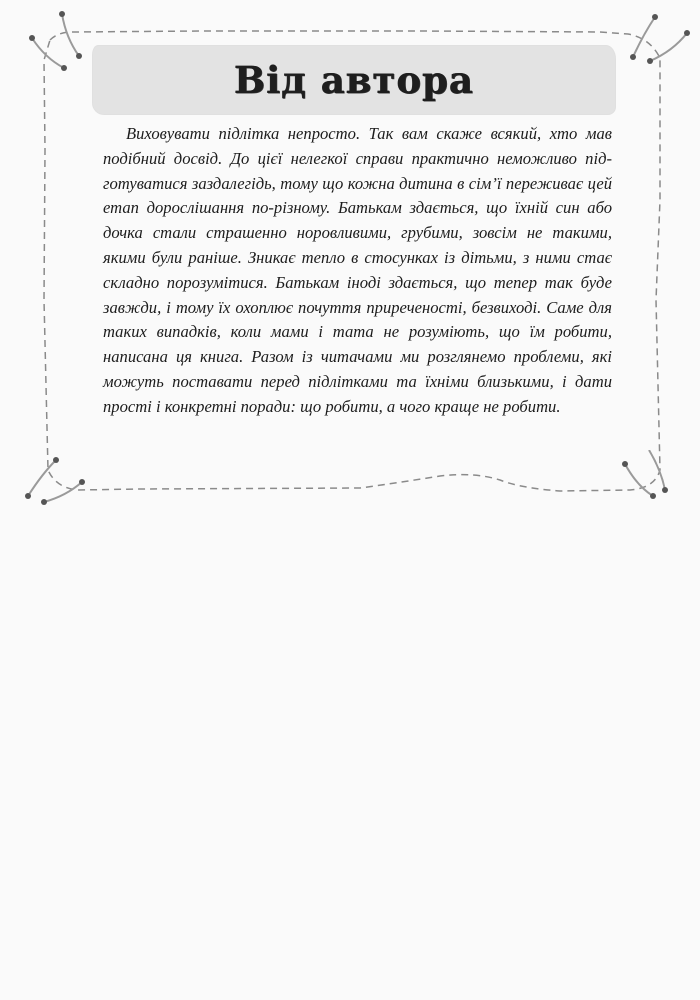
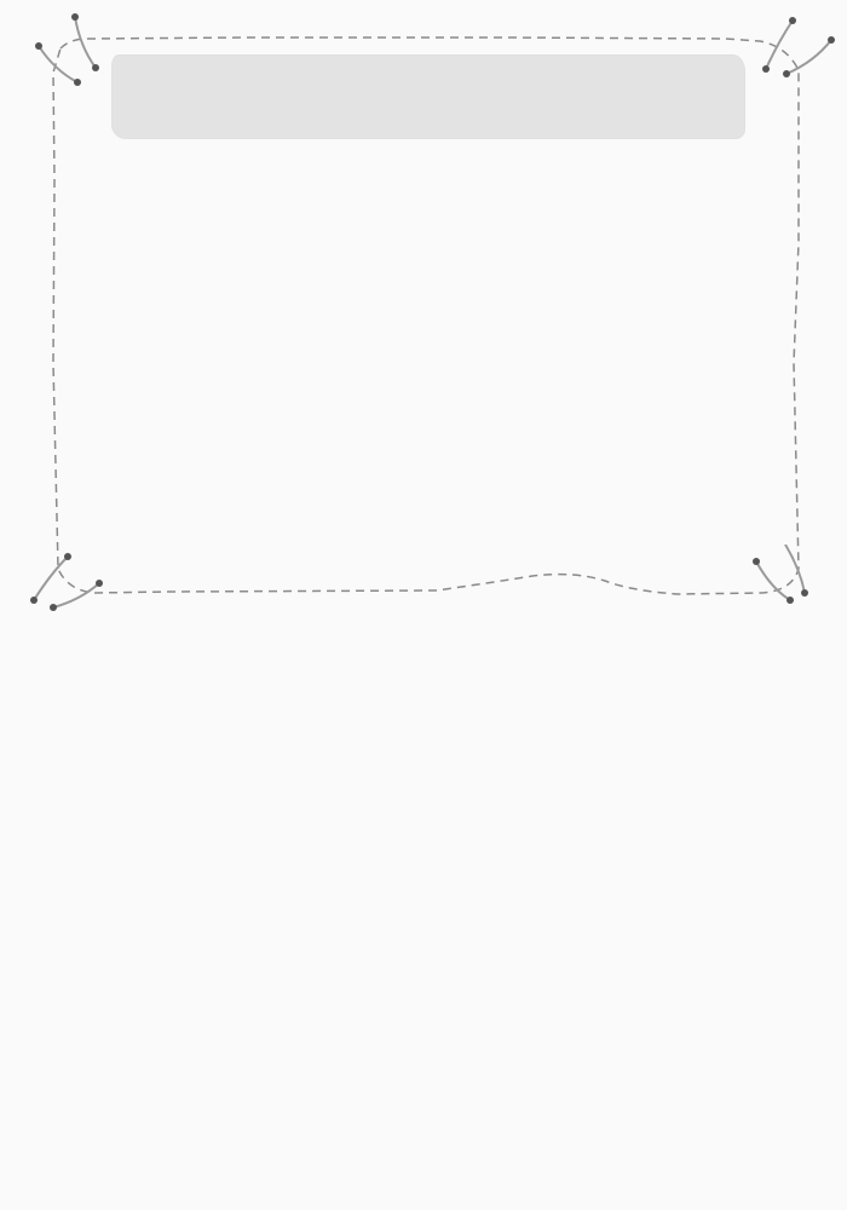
- Від автора
- Виховувати підлітка непросто. Так вам скаже всякий, хто мав подібний досвід. До цієї нелегкої справи практично неможливо під­готуватися заздалегідь, тому що кожна дитина в сім’ї переживає цей етап дорослішання по-різному. Батькам здається, що їхній син або дочка стали страшенно норовливими, грубими, зовсім не такими, якими були раніше. Зникає тепло в стосунках із дітьми, з ними стає складно порозумітися. Батькам іноді здається, що те­пер так буде завжди, і тому їх охоплює почуття приреченості, без­виході. Саме для таких випадків, коли мами і тата не розуміють, що їм робити, написана ця книга. Разом із читачами ми розгляне­мо проблеми, які можуть поставати перед підлітками та їхніми близькими, і дати прості і конкретні поради: що робити, а чого краще не робити.
